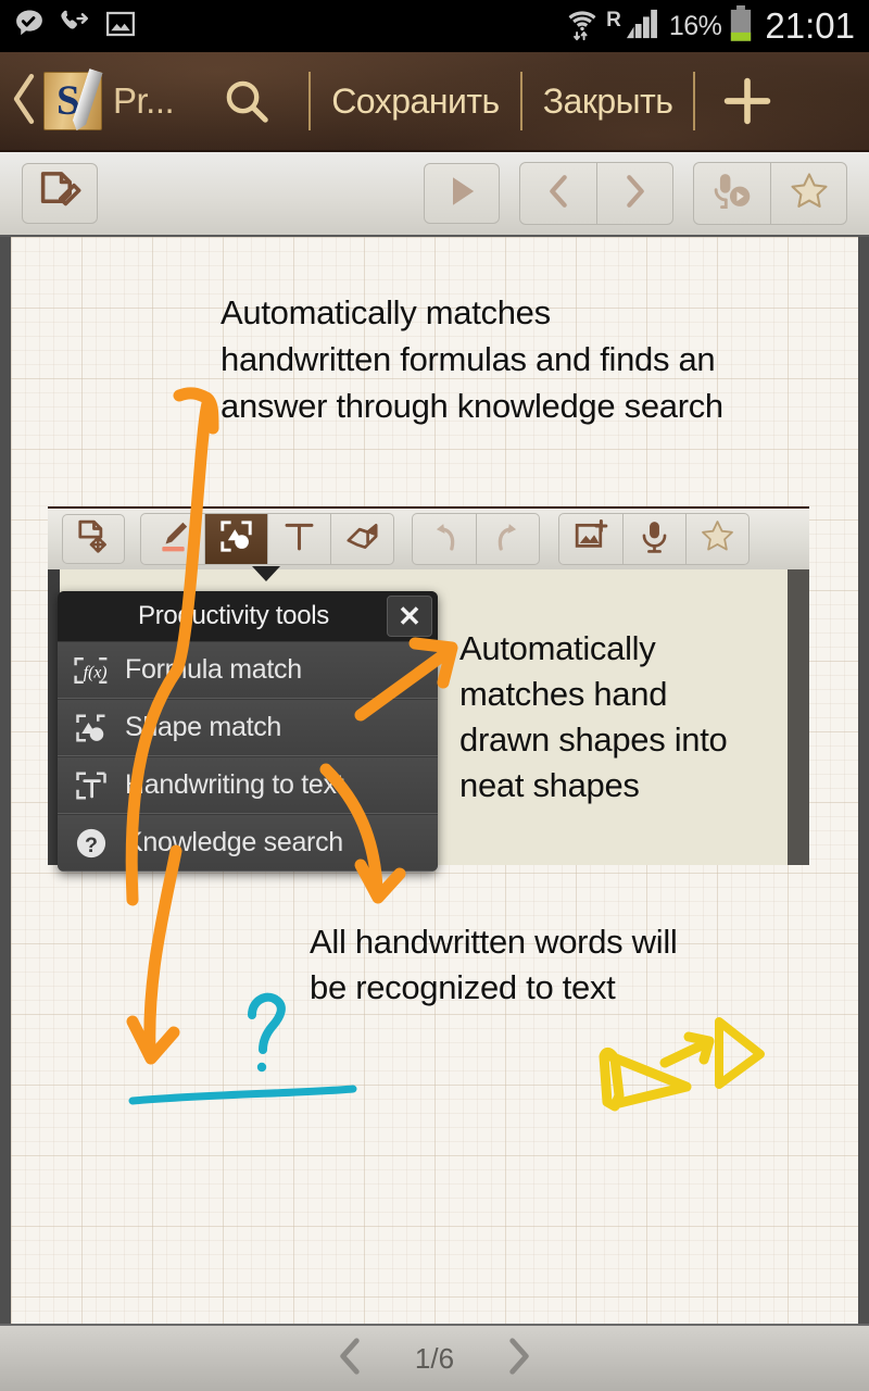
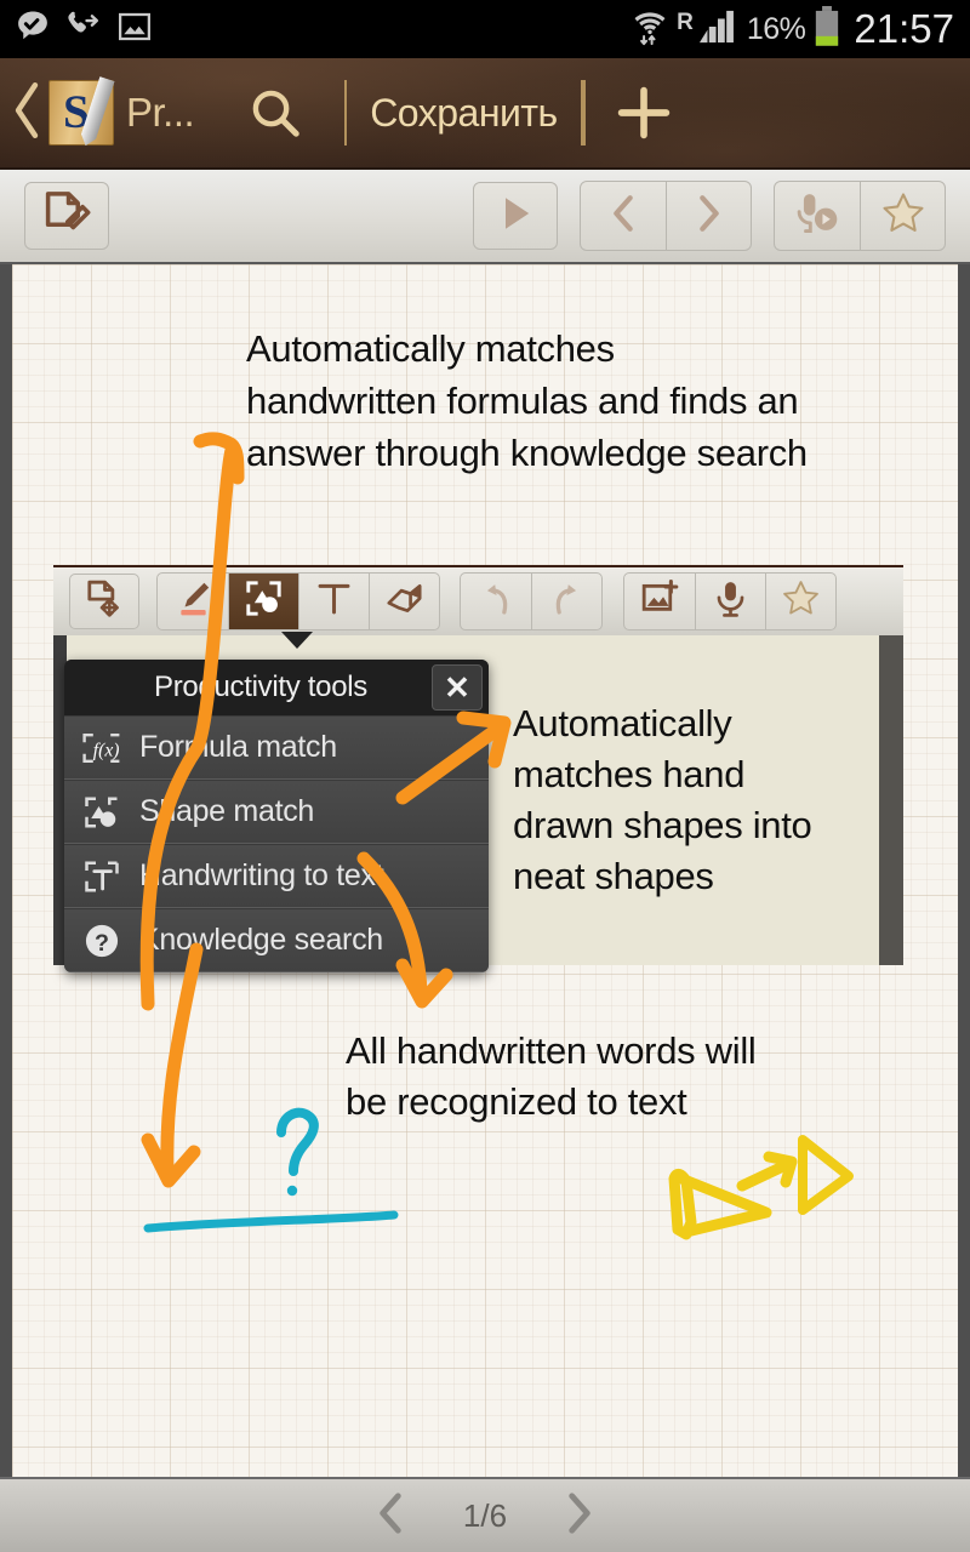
  R
  16%
- 21:01
+ 21:57
  S
  Pr...
  Сохранить
- Закрыть
  Prouctivity tools
  ✕
  f(x)
  Forula match
  Sape match
  andwriting to tex
  ?
  nowledge search
  Automatically matches
  handwritten formulas and finds an
  answer through knowledge search
  Automatically
  matches hand
  drawn shapes into
  neat shapes
  All handwritten words will
  be recognized to text
  1/6
